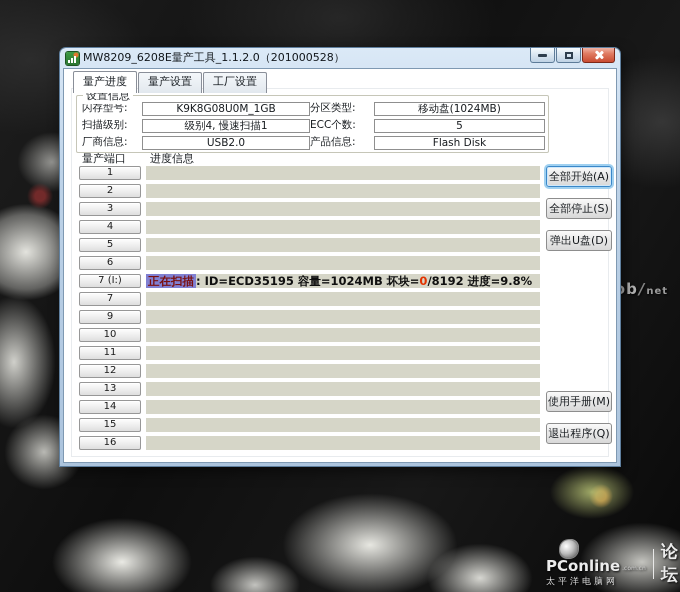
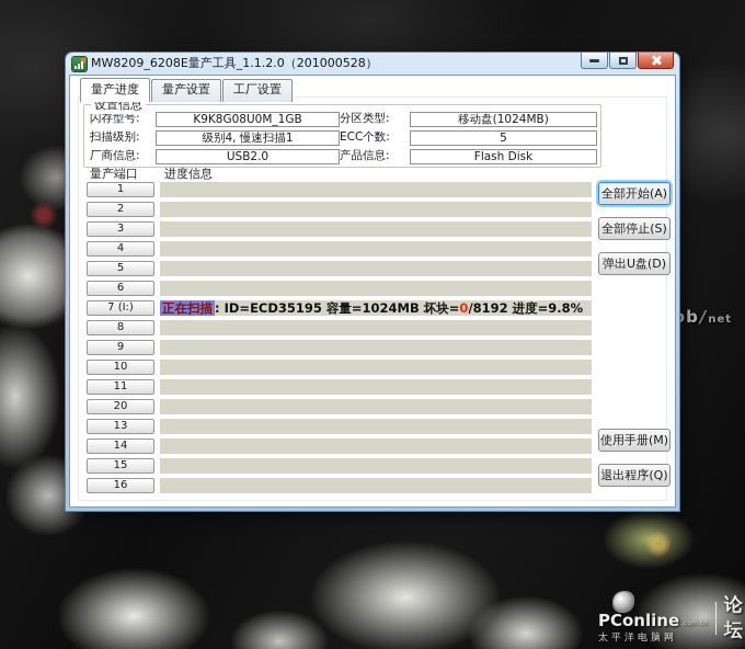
  ob/net
  PConline
  太平洋电脑网
  论坛
  MW8209_6208E量产工具_1.1.2.0（201000528）
  量产进度
  量产设置
  工厂设置
  设置信息
  闪存型号:
  K9K8G08U0M_1GB
  分区类型:
  移动盘(1024MB)
  扫描级别:
  级别4, 慢速扫描1
  ECC个数:
  5
  厂商信息:
  USB2.0
  产品信息:
  Flash Disk
  量产端口
  进度信息
  1
  2
  3
  4
  5
  6
  7 (I:)
- 7
+ 8
  9
  10
  11
- 12
+ 20
  13
  14
  15
  16
  正在扫描
  : ID=ECD35195 容量=1024MB 坏块=
  0
  /8192 进度=9.8%
  全部开始(A)
  全部停止(S)
  弹出U盘(D)
  使用手册(M)
  退出程序(Q)
